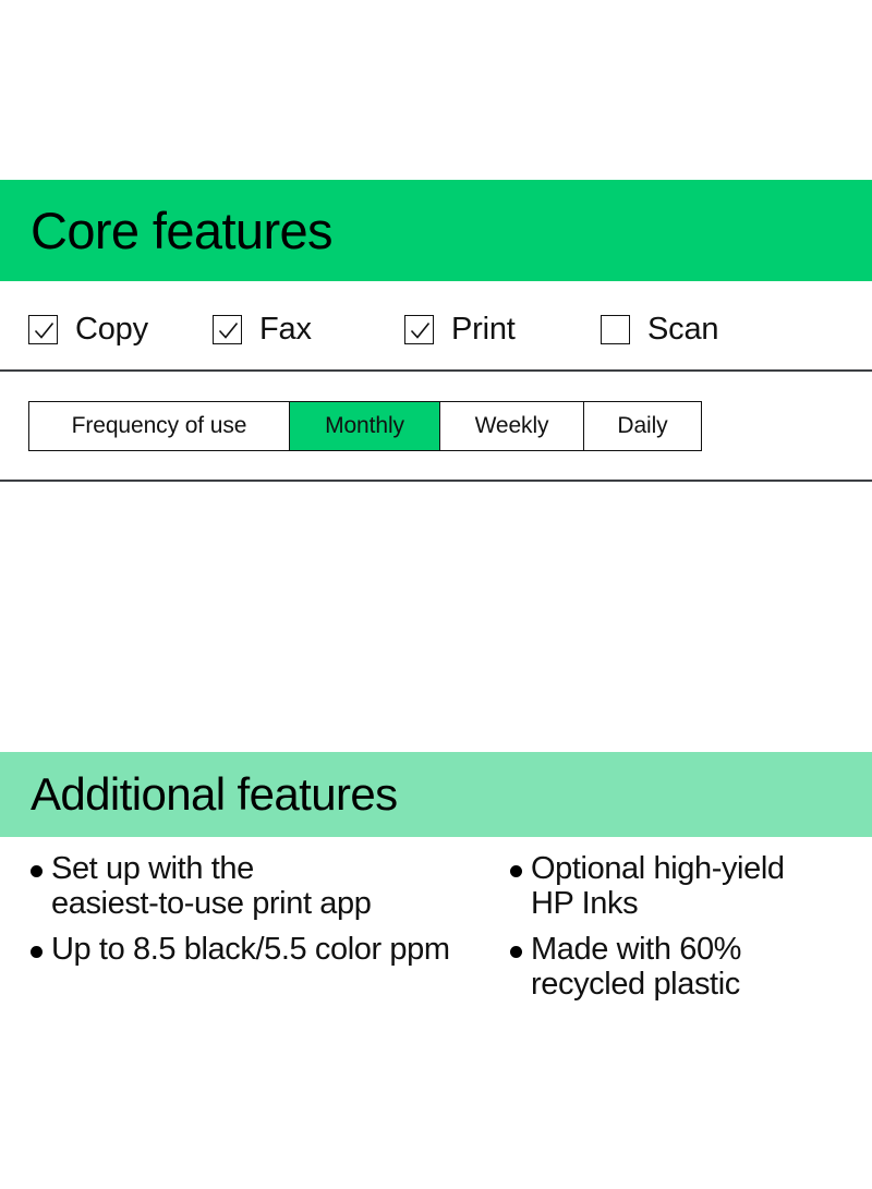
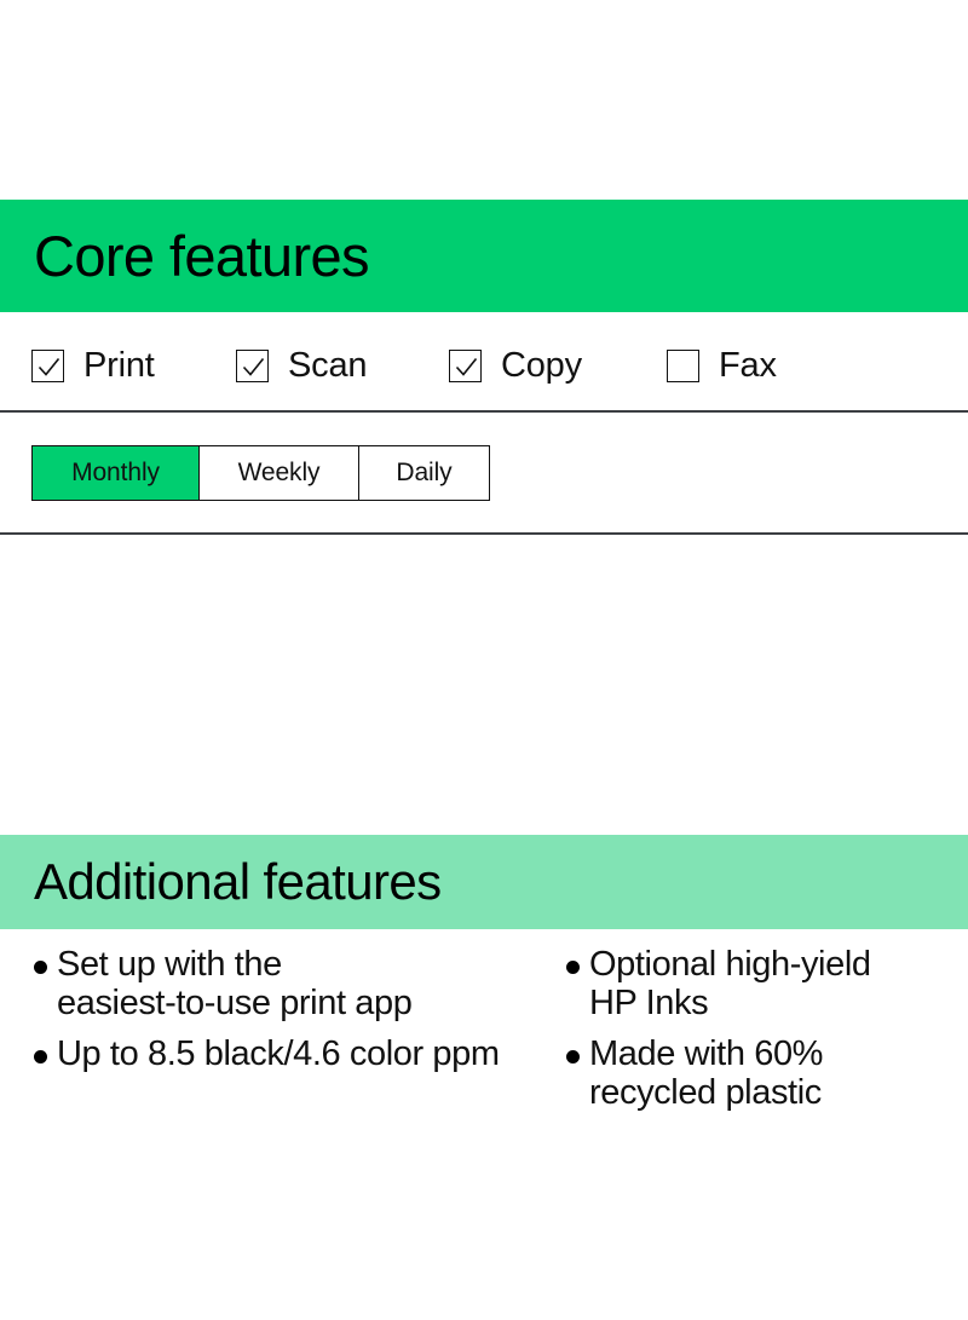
  Core features
- Copy
+ Print
- Fax
+ Scan
- Print
+ Copy
- Scan
+ Fax
- Frequency of use
  Monthly
  Weekly
  Daily
  Additional features
  Set up with the
  easiest-to-use print app
- Up to 8.5 black/5.5 color ppm
+ Up to 8.5 black/4.6 color ppm
  Optional high-yield
  HP Inks
  Made with 60%
  recycled plastic
